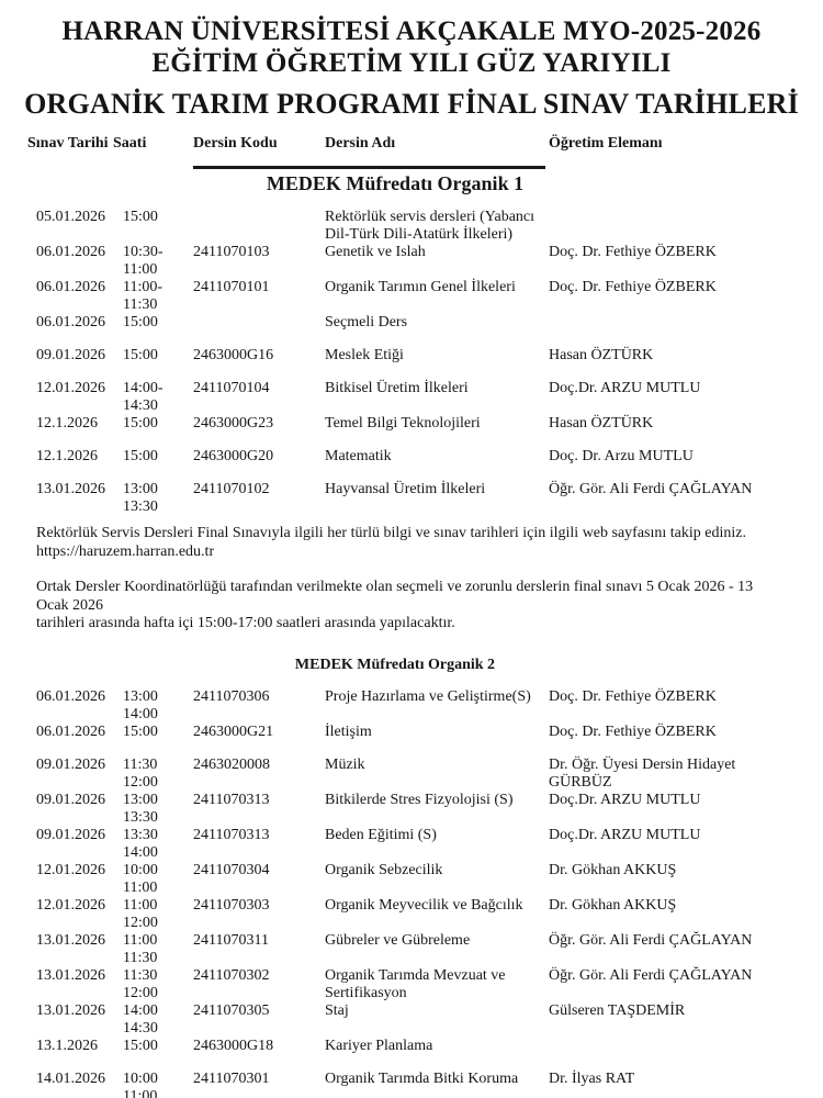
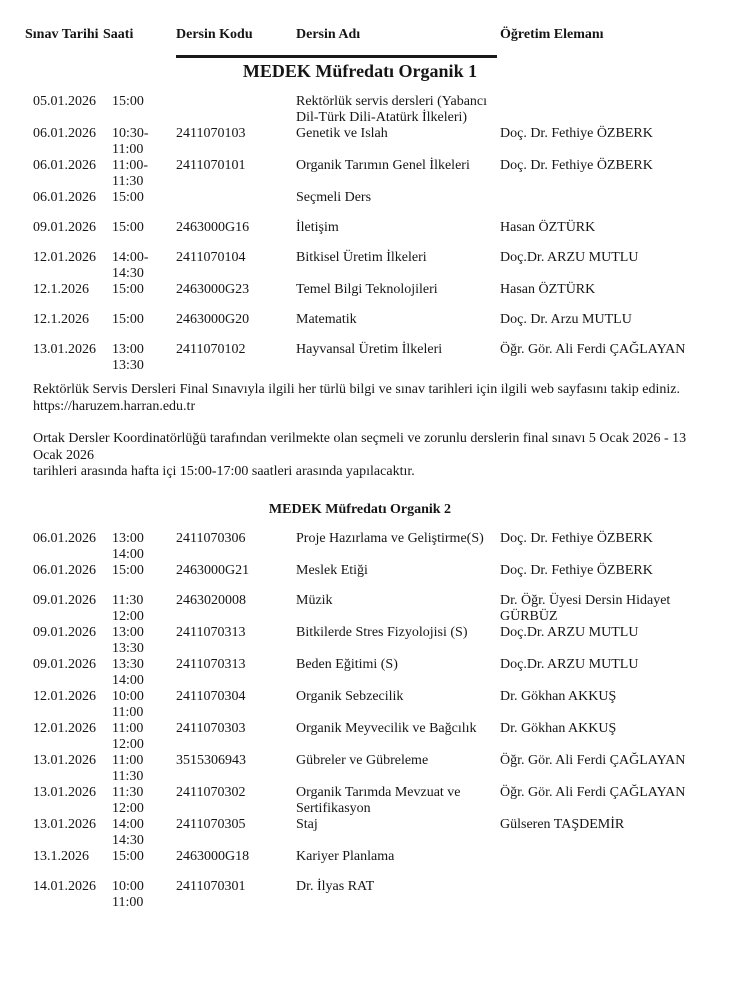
- HARRAN ÜNİVERSİTESİ AKÇAKALE MYO-2025-2026
- EĞİTİM ÖĞRETİM YILI GÜZ YARIYILI
- ORGANİK TARIM PROGRAMI FİNAL SINAV TARİHLERİ
  Sınav Tarihi
  Saati
  Dersin Kodu
  Dersin Adı
  Öğretim Elemanı
  MEDEK Müfredatı Organik 1
  05.01.2026
  15:00
  Rektörlük servis dersleri (Yabancı Dil-Türk Dili-Atatürk İlkeleri)
  06.01.2026
  10:30-
  11:00
  2411070103
  Genetik ve Islah
  Doç. Dr. Fethiye ÖZBERK
  06.01.2026
  11:00-
  11:30
  2411070101
  Organik Tarımın Genel İlkeleri
  Doç. Dr. Fethiye ÖZBERK
  06.01.2026
  15:00
  Seçmeli Ders
  09.01.2026
  15:00
  2463000G16
- Meslek Etiği
+ İletişim
  Hasan ÖZTÜRK
  12.01.2026
  14:00-
  14:30
  2411070104
  Bitkisel Üretim İlkeleri
  Doç.Dr. ARZU MUTLU
  12.1.2026
  15:00
  2463000G23
  Temel Bilgi Teknolojileri
  Hasan ÖZTÜRK
  12.1.2026
  15:00
  2463000G20
  Matematik
  Doç. Dr. Arzu MUTLU
  13.01.2026
  13:00
  13:30
  2411070102
  Hayvansal Üretim İlkeleri
  Öğr. Gör. Ali Ferdi ÇAĞLAYAN
  Rektörlük Servis Dersleri Final Sınavıyla ilgili her türlü bilgi ve sınav tarihleri için ilgili web sayfasını takip ediniz.
  https://haruzem.harran.edu.tr
  Ortak Dersler Koordinatörlüğü tarafından verilmekte olan seçmeli ve zorunlu derslerin final sınavı 5 Ocak 2026 - 13 Ocak 2026
  tarihleri arasında hafta içi 15:00-17:00 saatleri arasında yapılacaktır.
  MEDEK Müfredatı Organik 2
  06.01.2026
  13:00
  14:00
  2411070306
  Proje Hazırlama ve Geliştirme(S)
  Doç. Dr. Fethiye ÖZBERK
  06.01.2026
  15:00
  2463000G21
- İletişim
+ Meslek Etiği
  Doç. Dr. Fethiye ÖZBERK
  09.01.2026
  11:30
  12:00
  2463020008
  Müzik
  Dr. Öğr. Üyesi Dersin Hidayet GÜRBÜZ
  09.01.2026
  13:00
  13:30
  2411070313
  Bitkilerde Stres Fizyolojisi (S)
  Doç.Dr. ARZU MUTLU
  09.01.2026
  13:30
  14:00
  2411070313
  Beden Eğitimi (S)
  Doç.Dr. ARZU MUTLU
  12.01.2026
  10:00
  11:00
  2411070304
  Organik Sebzecilik
  Dr. Gökhan AKKUŞ
  12.01.2026
  11:00
  12:00
  2411070303
  Organik Meyvecilik ve Bağcılık
  Dr. Gökhan AKKUŞ
  13.01.2026
  11:00
  11:30
- 2411070311
+ 3515306943
  Gübreler ve Gübreleme
  Öğr. Gör. Ali Ferdi ÇAĞLAYAN
  13.01.2026
  11:30
  12:00
  2411070302
  Organik Tarımda Mevzuat ve Sertifikasyon
  Öğr. Gör. Ali Ferdi ÇAĞLAYAN
  13.01.2026
  14:00
  14:30
  2411070305
  Staj
  Gülseren TAŞDEMİR
  13.1.2026
  15:00
  2463000G18
  Kariyer Planlama
  14.01.2026
  10:00
  11:00
  2411070301
- Organik Tarımda Bitki Koruma
  Dr. İlyas RAT
